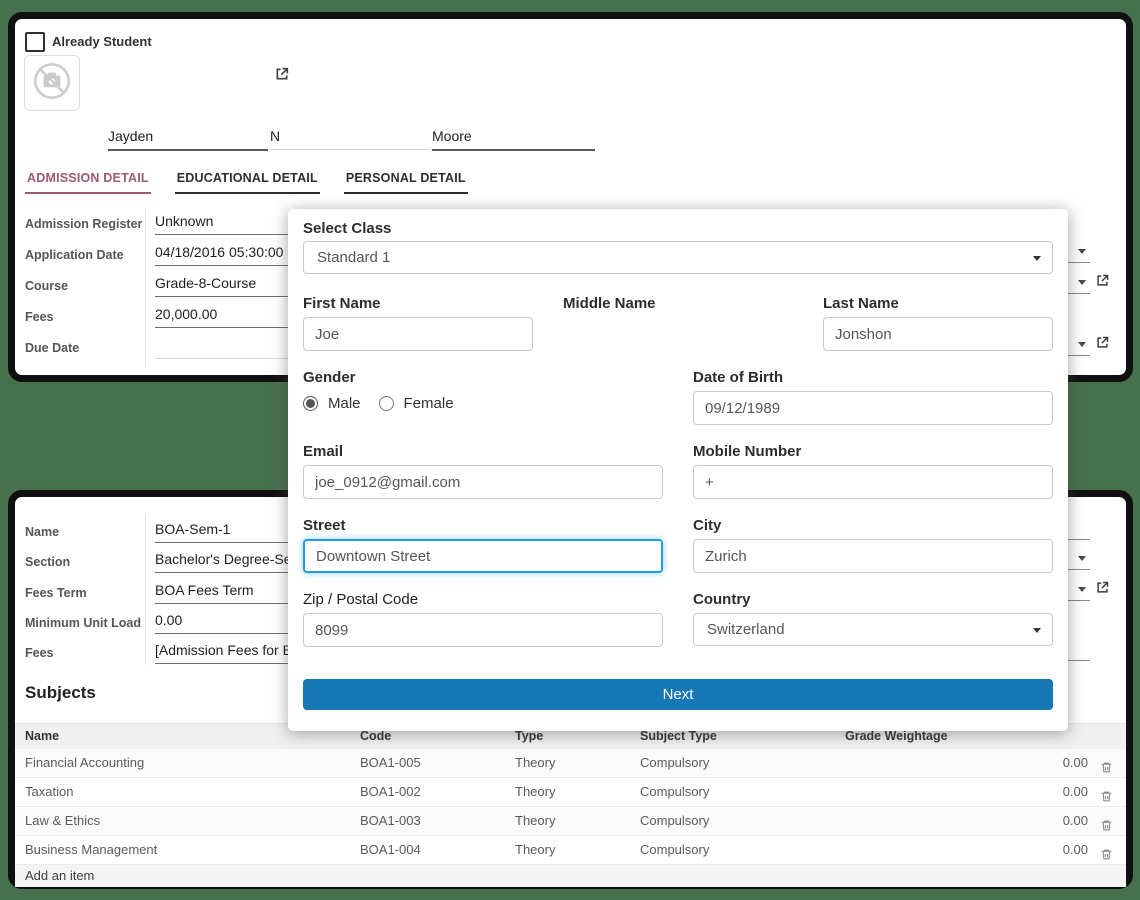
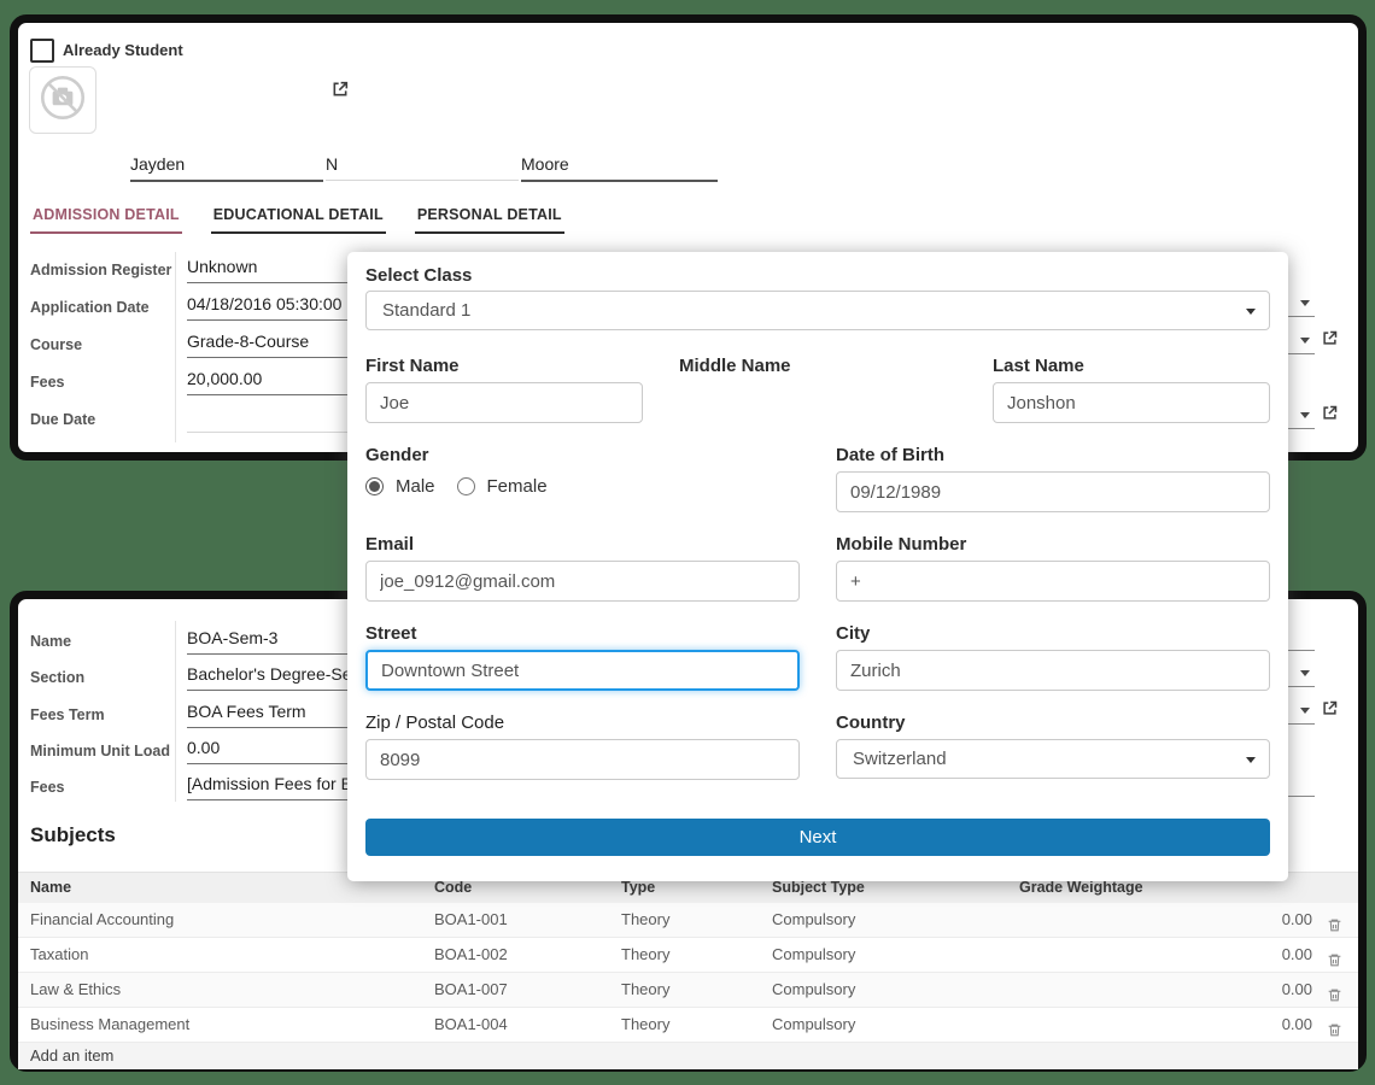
  Already Student
  Jayden
  N
  Moore
  ADMISSION DETAIL
  EDUCATIONAL DETAIL
  PERSONAL DETAIL
  Admission Register
  Unknown
  Application Date
  04/18/2016 05:30:00
  Course
  Grade-8-Course
  Fees
  20,000.00
  Due Date
  Name
- BOA-Sem-1
+ BOA-Sem-3
  Section
  Bachelor's Degree-S
  Fees Term
  BOA Fees Term
  Minimum Unit Load
  0.00
  Fees
  [Admission Fees for
  Subjects
  Name
  Code
  Type
  Subject Type
  Grade Weightage
  Financial Accounting
- BOA1-005
+ BOA1-001
  Theory
  Compulsory
  0.00
  Taxation
  BOA1-002
  Theory
  Compulsory
  0.00
  Law & Ethics
- BOA1-003
+ BOA1-007
  Theory
  Compulsory
  0.00
  Business Management
  BOA1-004
  Theory
  Compulsory
  0.00
  Add an item
  Select Class
  Standard 1
  First Name
  Middle Name
  Last Name
  Joe
  Jonshon
  Gender
  Male
  Female
  Date of Birth
  09/12/1989
  Email
  joe_0912@gmail.com
  Mobile Number
  +
  Street
  Downtown Street
  City
  Zurich
  Zip / Postal Code
  8099
  Country
  Switzerland
  Next
